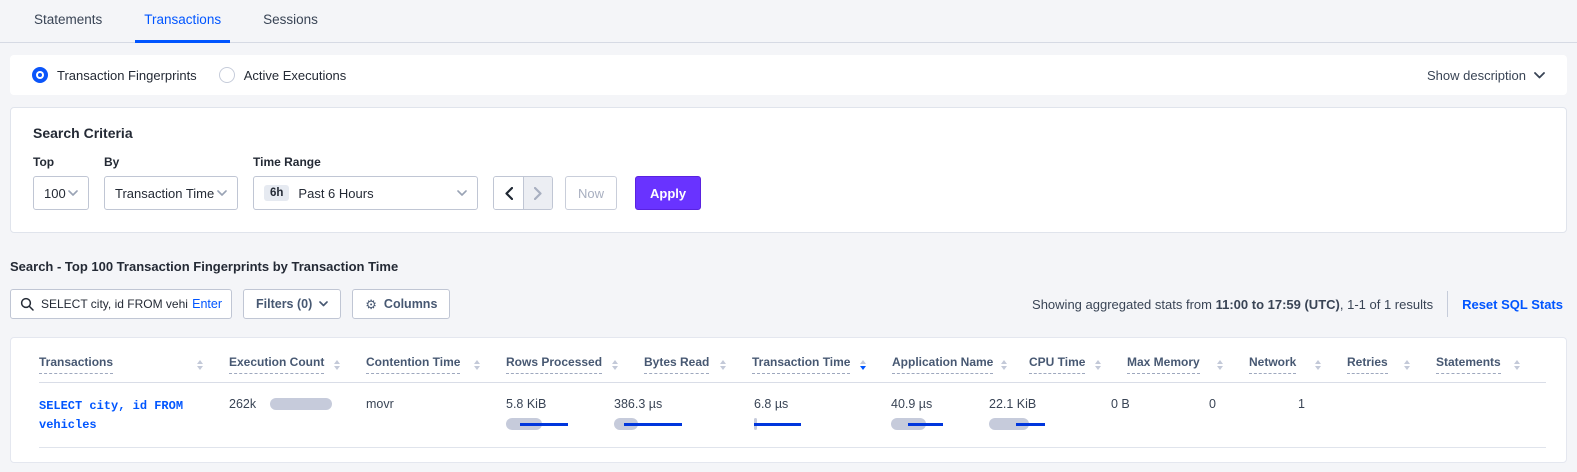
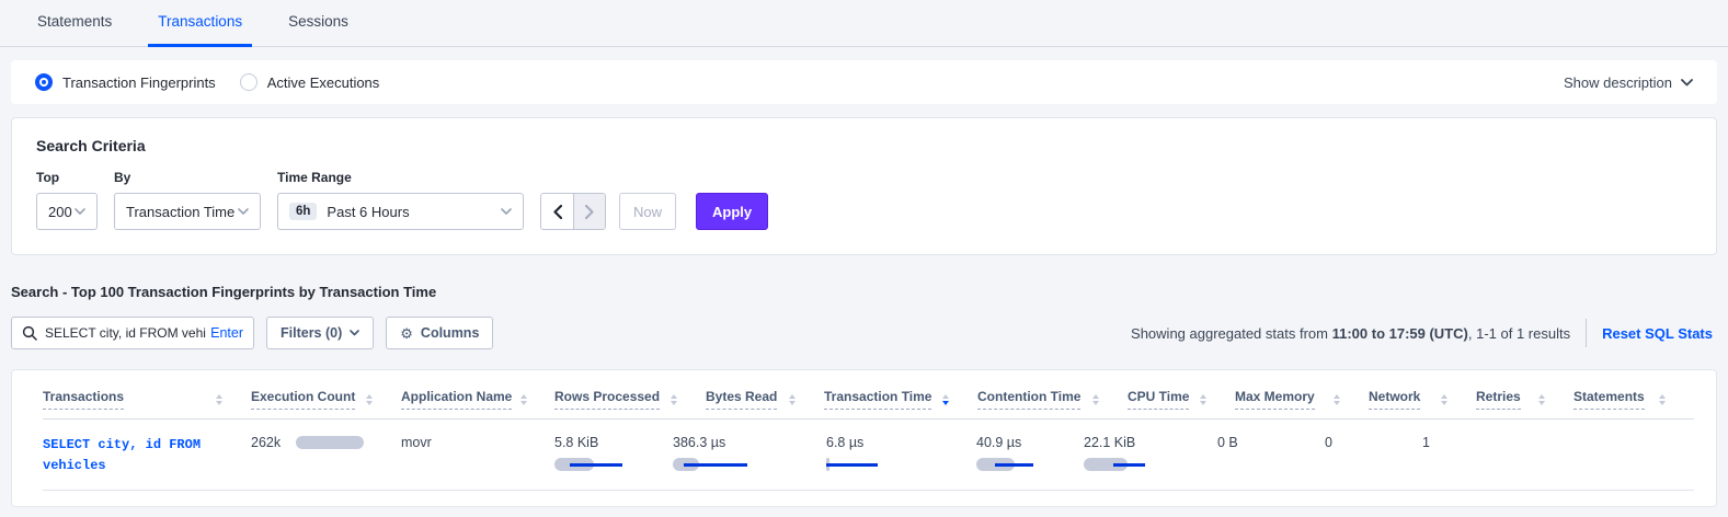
  Statements
  Transactions
  Sessions
  Transaction Fingerprints
  Active Executions
  Show description
  Search Criteria
  Top
- 100
+ 200
  By
  Transaction Time
  Time Range
  6h
  Past 6 Hours
  Now
  Apply
  Search - Top 100 Transaction Fingerprints by Transaction Time
  SELECT city, id FROM vehi
  Enter
  Filters (0)
  ⚙
  Columns
  Showing aggregated stats from 11:00 to 17:59 (UTC), 1-1 of 1 results
  Reset SQL Stats
  Transactions
  Execution Count
- Contention Time
+ Application Name
  Rows Processed
  Bytes Read
  Transaction Time
- Application Name
+ Contention Time
  CPU Time
  Max Memory
  Network
  Retries
  Statements
  SELECT city, id FROM vehicles
  262k
  movr
  5.8 KiB
  386.3 µs
  6.8 µs
  40.9 µs
  22.1 KiB
  0 B
  0
  1
